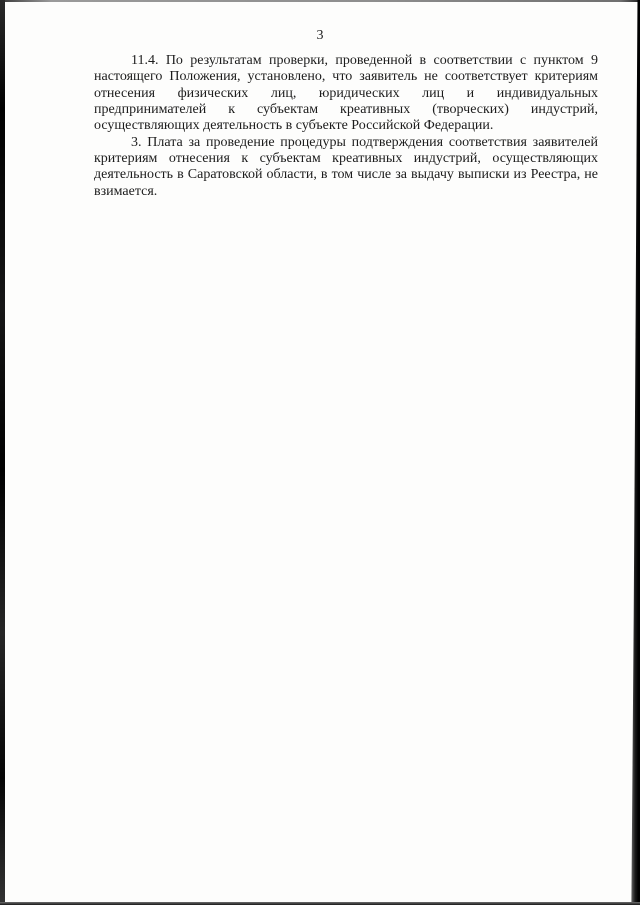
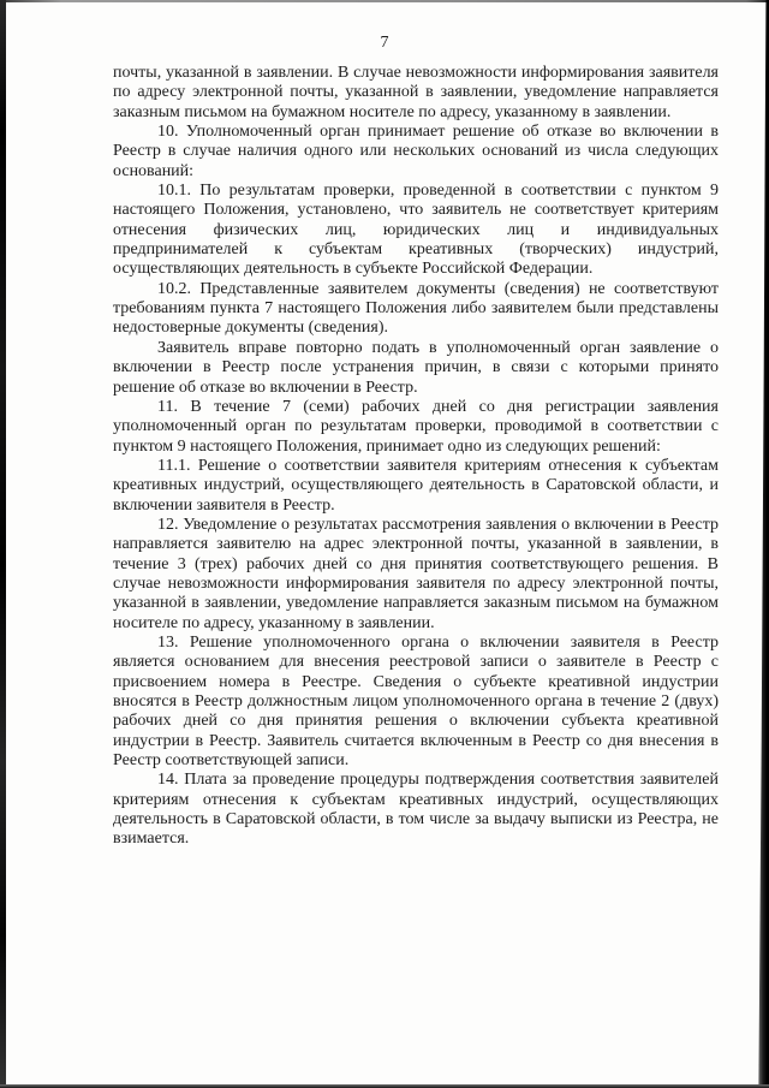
- 3
+ 7
+ почты, указанной в заявлении. В случае невозможности информирования заявителя по адресу электронной почты, указанной в заявлении, уведомление направляется заказным письмом на бумажном носителе по адресу, указанному в заявлении.
+ 10. Уполномоченный орган принимает решение об отказе во включении в Реестр в случае наличия одного или нескольких оснований из числа следующих оснований:
- 11.4. По результатам проверки, проведенной в соответствии с пунктом 9 настоящего Положения, установлено, что заявитель не соответствует критериям отнесения физических лиц, юридических лиц и индивидуальных предпринимателей к субъектам креативных (творческих) индустрий, осуществляющих деятельность в субъекте Российской Федерации.
+ 10.1. По результатам проверки, проведенной в соответствии с пунктом 9 настоящего Положения, установлено, что заявитель не соответствует критериям отнесения физических лиц, юридических лиц и индивидуальных предпринимателей к субъектам креативных (творческих) индустрий, осуществляющих деятельность в субъекте Российской Федерации.
+ 10.2. Представленные заявителем документы (сведения) не соответствуют требованиям пункта 7 настоящего Положения либо заявителем были представлены недостоверные документы (сведения).
+ Заявитель вправе повторно подать в уполномоченный орган заявление о включении в Реестр после устранения причин, в связи с которыми принято решение об отказе во включении в Реестр.
+ 11. В течение 7 (семи) рабочих дней со дня регистрации заявления уполномоченный орган по результатам проверки, проводимой в соответствии с пунктом 9 настоящего Положения, принимает одно из следующих решений:
+ 11.1. Решение о соответствии заявителя критериям отнесения к субъектам креативных индустрий, осуществляющего деятельность в Саратовской области, и включении заявителя в Реестр.
+ 12. Уведомление о результатах рассмотрения заявления о включении в Реестр направляется заявителю на адрес электронной почты, указанной в заявлении, в течение 3 (трех) рабочих дней со дня принятия соответствующего решения. В случае невозможности информирования заявителя по адресу электронной почты, указанной в заявлении, уведомление направляется заказным письмом на бумажном носителе по адресу, указанному в заявлении.
+ 13. Решение уполномоченного органа о включении заявителя в Реестр является основанием для внесения реестровой записи о заявителе в Реестр с присвоением номера в Реестре. Сведения о субъекте креативной индустрии вносятся в Реестр должностным лицом уполномоченного органа в течение 2 (двух) рабочих дней со дня принятия решения о включении субъекта креативной индустрии в Реестр. Заявитель считается включенным в Реестр со дня внесения в Реестр соответствующей записи.
- 3. Плата за проведение процедуры подтверждения соответствия заявителей критериям отнесения к субъектам креативных индустрий, осуществляющих деятельность в Саратовской области, в том числе за выдачу выписки из Реестра, не взимается.
+ 14. Плата за проведение процедуры подтверждения соответствия заявителей критериям отнесения к субъектам креативных индустрий, осуществляющих деятельность в Саратовской области, в том числе за выдачу выписки из Реестра, не взимается.
